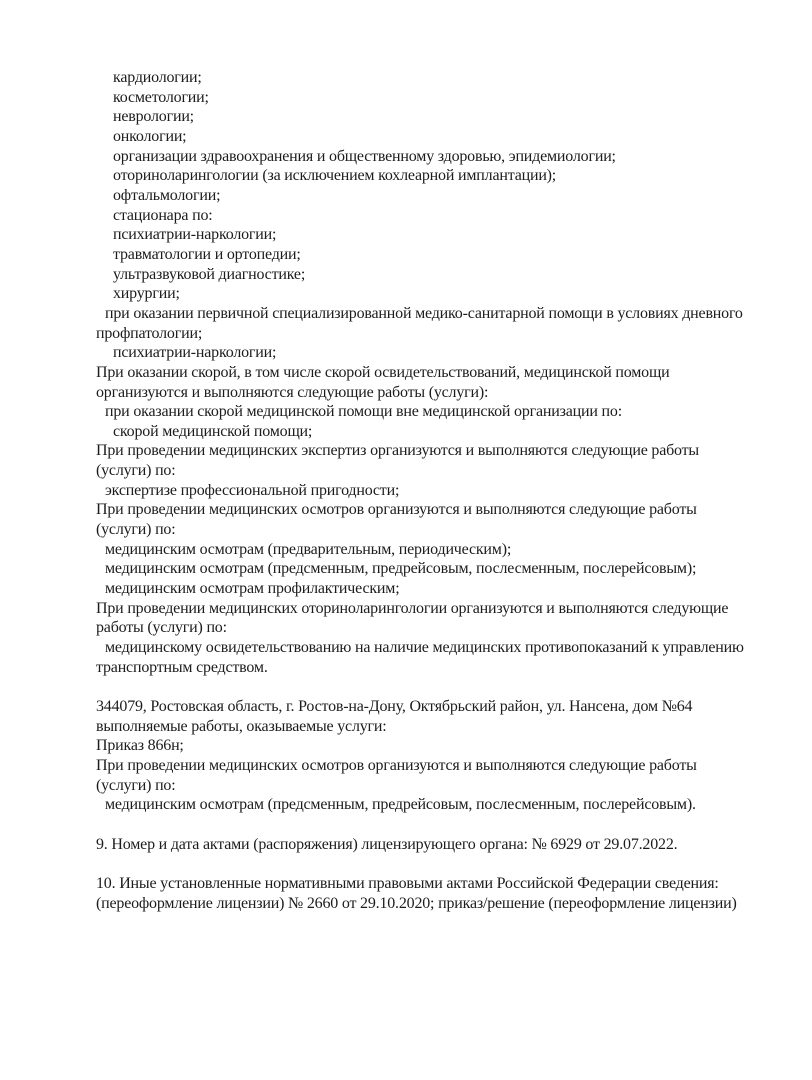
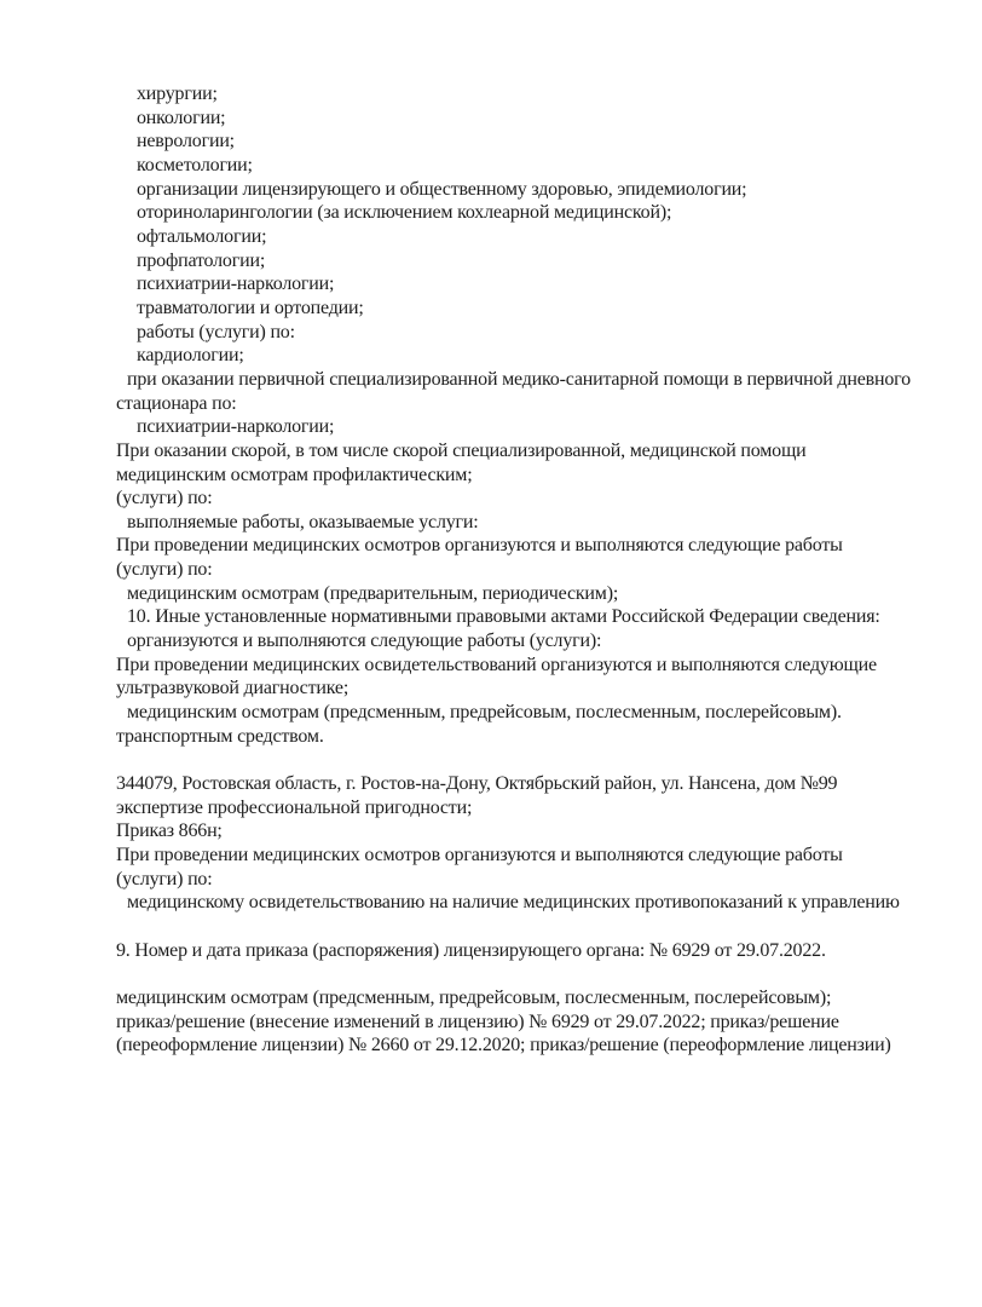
- кардиологии;
+ хирургии;
- косметологии;
+ онкологии;
  неврологии;
- онкологии;
+ косметологии;
- организации здравоохранения и общественному здоровью, эпидемиологии;
+ организации лицензирующего и общественному здоровью, эпидемиологии;
- оториноларингологии (за исключением кохлеарной имплантации);
+ оториноларингологии (за исключением кохлеарной медицинской);
  офтальмологии;
- стационара по:
+ профпатологии;
  психиатрии-наркологии;
  травматологии и ортопедии;
- ультразвуковой диагностике;
+ работы (услуги) по:
- хирургии;
+ кардиологии;
- при оказании первичной специализированной медико-санитарной помощи в условиях дневного
+ при оказании первичной специализированной медико-санитарной помощи в первичной дневного
- профпатологии;
+ стационара по:
  психиатрии-наркологии;
- При оказании скорой, в том числе скорой освидетельствований, медицинской помощи
+ При оказании скорой, в том числе скорой специализированной, медицинской помощи
- организуются и выполняются следующие работы (услуги):
+ медицинским осмотрам профилактическим;
- при оказании скорой медицинской помощи вне медицинской организации по:
- скорой медицинской помощи;
- При проведении медицинских экспертиз организуются и выполняются следующие работы
  (услуги) по:
- экспертизе профессиональной пригодности;
+ выполняемые работы, оказываемые услуги:
  При проведении медицинских осмотров организуются и выполняются следующие работы
  (услуги) по:
  медицинским осмотрам (предварительным, периодическим);
- медицинским осмотрам (предсменным, предрейсовым, послесменным, послерейсовым);
+ 10. Иные установленные нормативными правовыми актами Российской Федерации сведения:
- медицинским осмотрам профилактическим;
+ организуются и выполняются следующие работы (услуги):
- При проведении медицинских оториноларингологии организуются и выполняются следующие
+ При проведении медицинских освидетельствований организуются и выполняются следующие
- работы (услуги) по:
+ ультразвуковой диагностике;
- медицинскому освидетельствованию на наличие медицинских противопоказаний к управлению
+ медицинским осмотрам (предсменным, предрейсовым, послесменным, послерейсовым).
  транспортным средством.
- 344079, Ростовская область, г. Ростов-на-Дону, Октябрьский район, ул. Нансена, дом №64
+ 344079, Ростовская область, г. Ростов-на-Дону, Октябрьский район, ул. Нансена, дом №99
- выполняемые работы, оказываемые услуги:
+ экспертизе профессиональной пригодности;
  Приказ 866н;
  При проведении медицинских осмотров организуются и выполняются следующие работы
  (услуги) по:
- медицинским осмотрам (предсменным, предрейсовым, послесменным, послерейсовым).
+ медицинскому освидетельствованию на наличие медицинских противопоказаний к управлению
- 9. Номер и дата актами (распоряжения) лицензирующего органа: № 6929 от 29.07.2022.
+ 9. Номер и дата приказа (распоряжения) лицензирующего органа: № 6929 от 29.07.2022.
- 10. Иные установленные нормативными правовыми актами Российской Федерации сведения:
+ медицинским осмотрам (предсменным, предрейсовым, послесменным, послерейсовым);
+ приказ/решение (внесение изменений в лицензию) № 6929 от 29.07.2022; приказ/решение
- (переоформление лицензии) № 2660 от 29.10.2020; приказ/решение (переоформление лицензии)
+ (переоформление лицензии) № 2660 от 29.12.2020; приказ/решение (переоформление лицензии)
